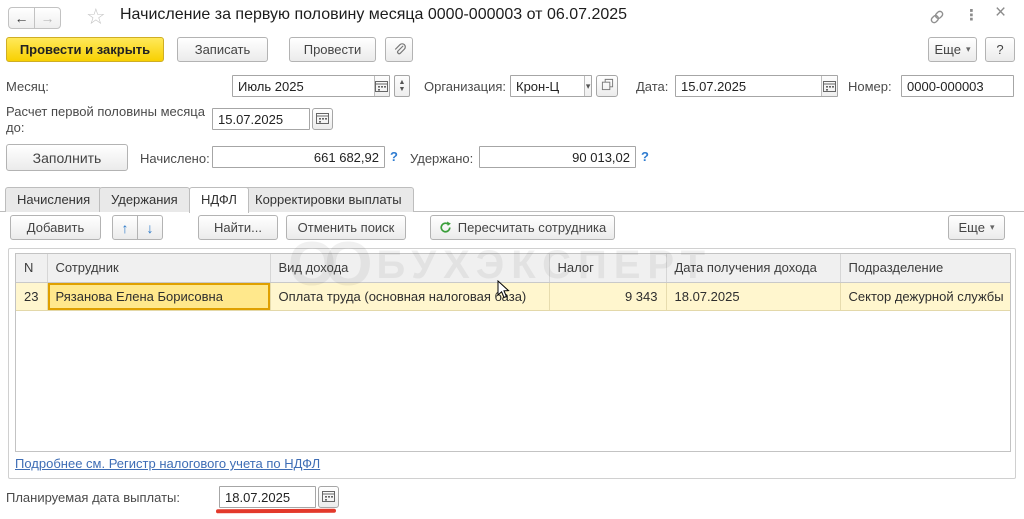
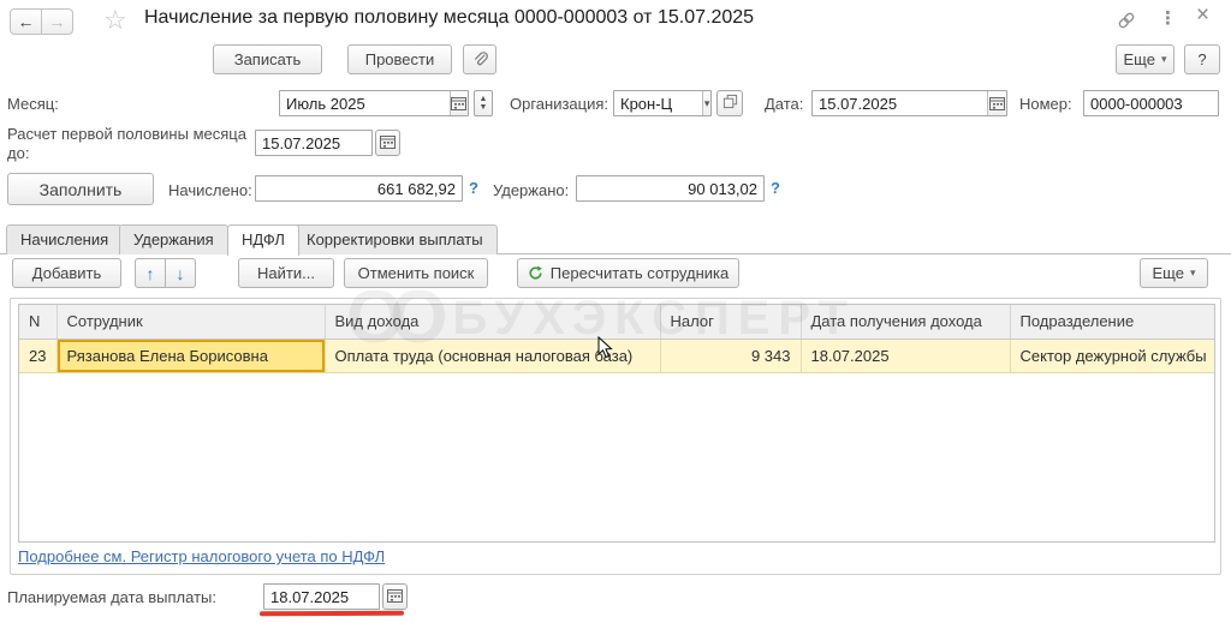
  ←
  →
  ☆
- Начисление за первую половину месяца 0000-000003 от 06.07.2025
+ Начисление за первую половину месяца 0000-000003 от 15.07.2025
  ⋮
  ×
- Провести и закрыть
  Записать
  Провести
  Еще
  ▾
  ?
  Месяц:
  Июль 2025
  Организация:
  Крон-Ц
  ▾
  Дата:
  15.07.2025
  Номер:
  0000-000003
  Расчет первой половины месяца до:
  15.07.2025
  Заполнить
  Начислено:
  661 682,92
  ?
  Удержано:
  90 013,02
  ?
  Начисления
  Удержания
  НДФЛ
  Корректировки выплаты
  Добавить
  ↑
  ↓
  Найти...
  Отменить поиск
  Пересчитать сотрудника
  Еще
  ▾
  N	Сотрудник	Вид дохода	Налог	Дата получения дохода	Подразделение
  23	Рязанова Елена Борисовна	Оплата труда (основная налоговая бза)	9 343	18.07.2025	Сектор дежурной службы
  Подробнее см. Регистр налогового учета по НДФЛ
  Планируемая дата выплаты:
  18.07.2025
  ОО
  БУХЭКСПЕРТ
